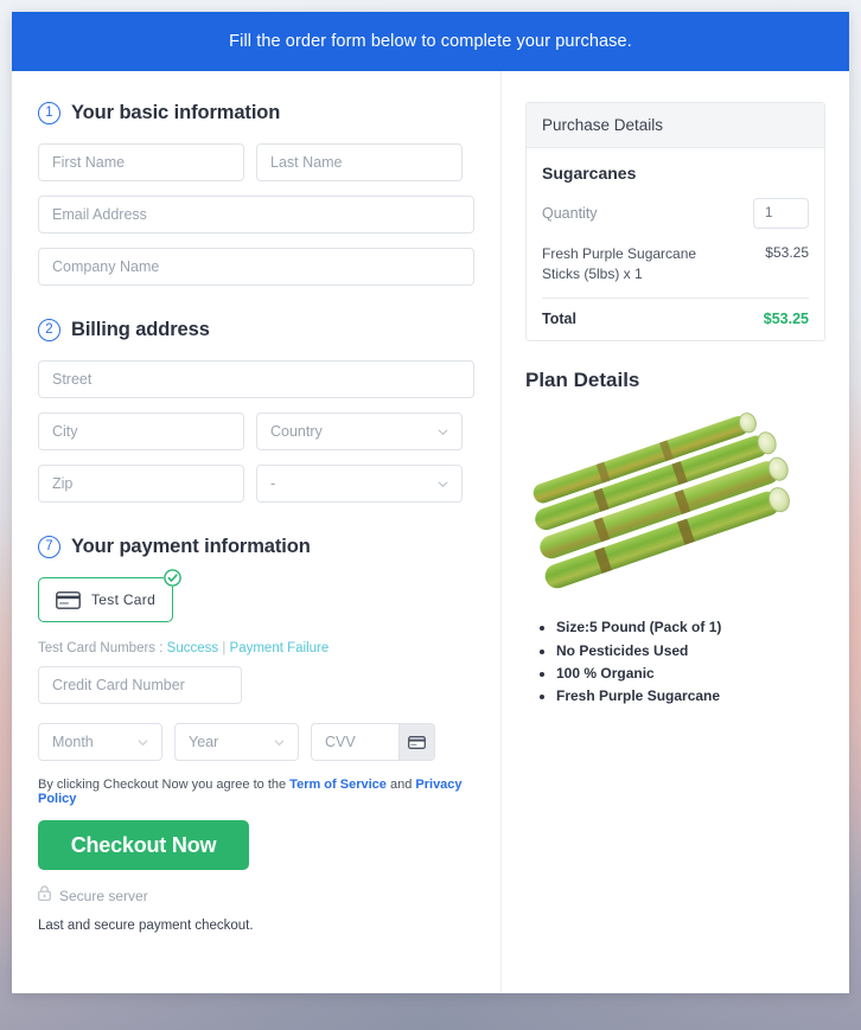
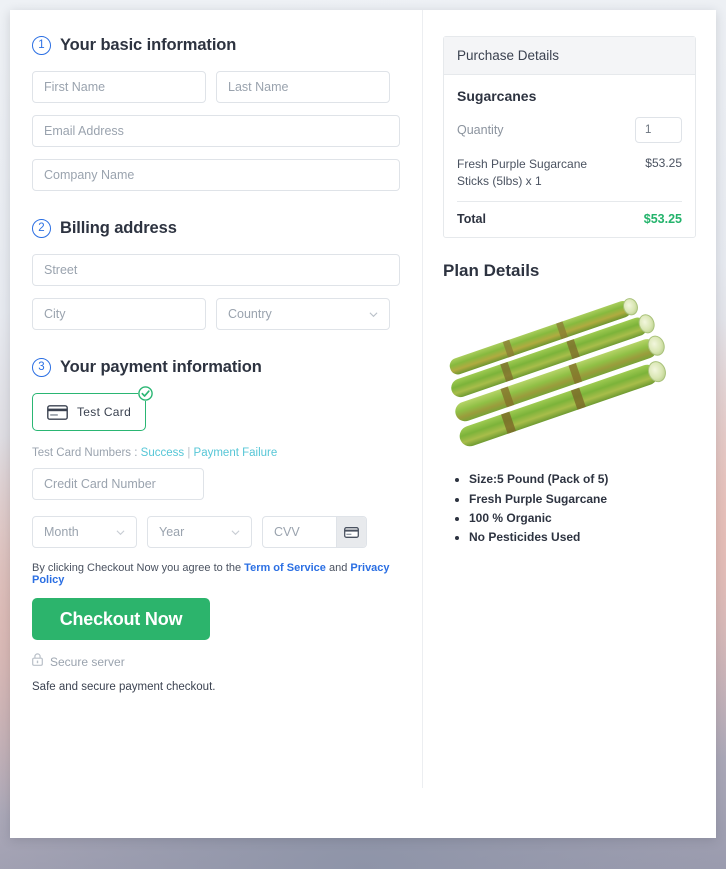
- Fill the order form below to complete your purchase.
  1
  Your basic information
  First Name
  Last Name
  Email Address
  Company Name
  2
  Billing address
  Street
  City
  Country
- Zip
- -
- 7
+ 3
  Your payment information
  Test Card
  Test Card Numbers : Success | Payment Failure
  Credit Card Number
  Month
  Year
  CVV
  By clicking Checkout Now you agree to the Term of Service and Privacy Policy
  Checkout Now
  Secure server
- Last and secure payment checkout.
+ Safe and secure payment checkout.
  Purchase Details
  Sugarcanes
  Quantity
  1
  Fresh Purple Sugarcane Sticks (5lbs) x 1
  $53.25
  Total
  $53.25
  Plan Details
- Size:5 Pound (Pack of 1)
+ Size:5 Pound (Pack of 5)
- No Pesticides Used
+ Fresh Purple Sugarcane
  100 % Organic
- Fresh Purple Sugarcane
+ No Pesticides Used
